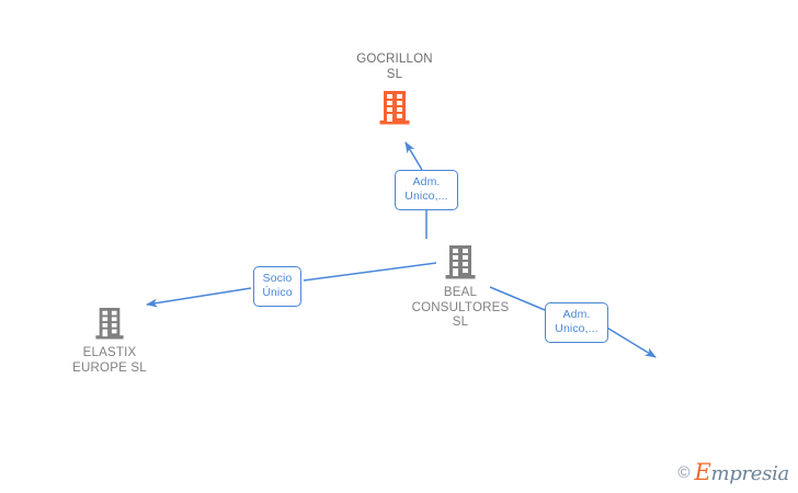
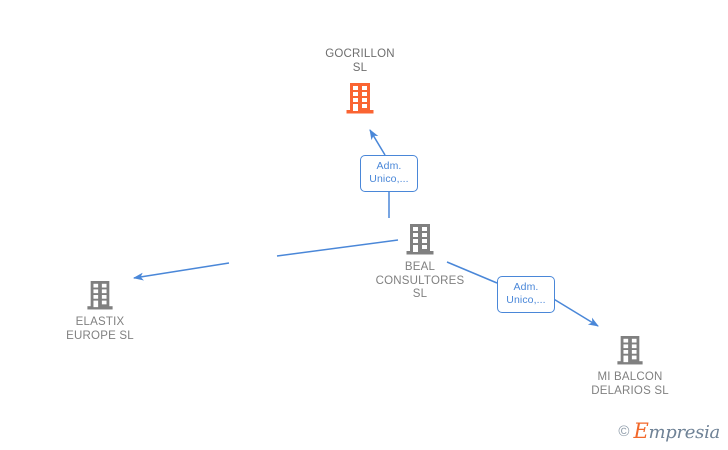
  GOCRILLON
  SL
  BEAL
  CONSULTORES
  SL
  ELASTIX
  EUROPE SL
+ MI BALCON
+ DELARIOS SL
  Adm.
  Unico,...
- Socio
- Único
  Adm.
  Unico,...
  ©
  Empresia
